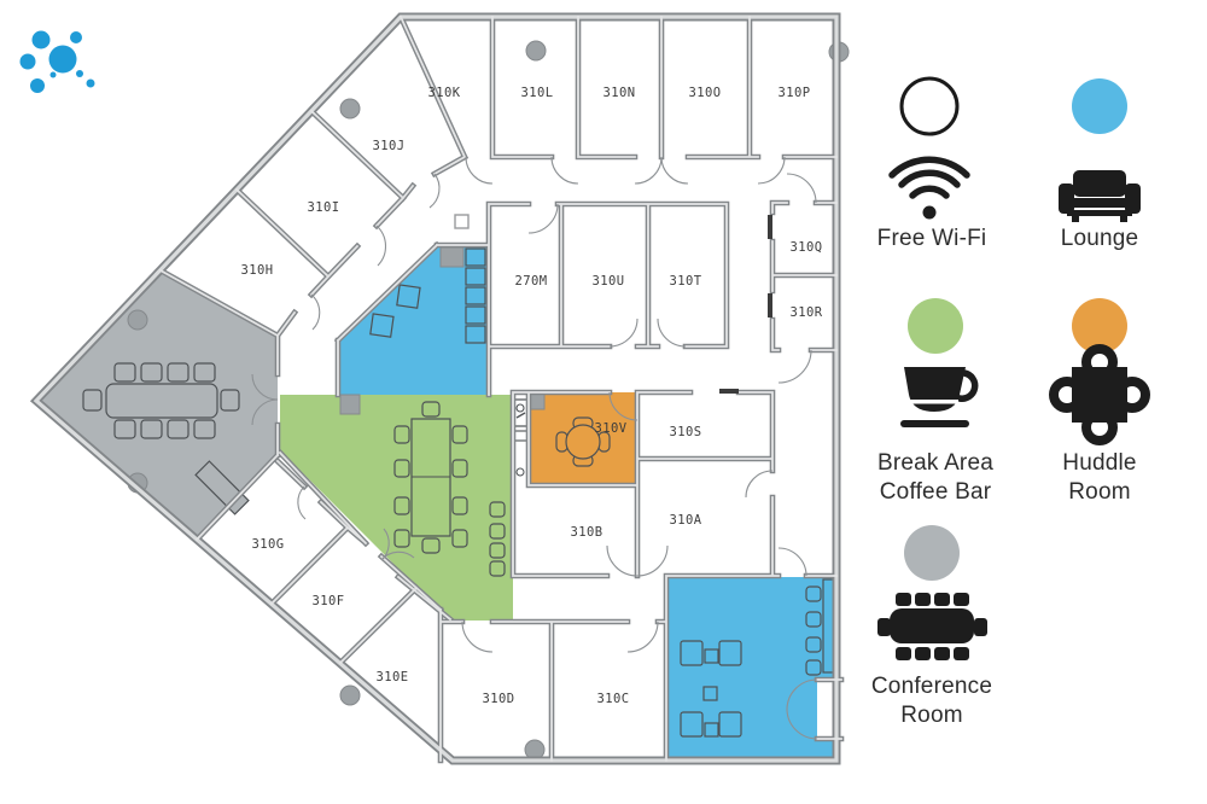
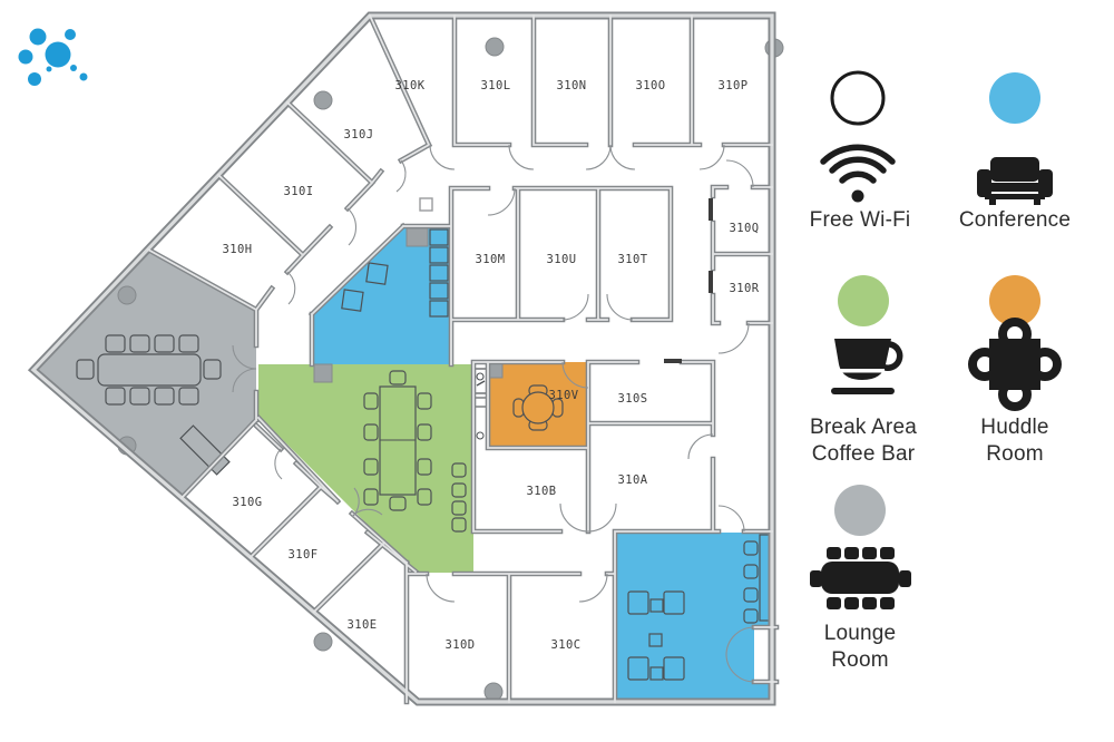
  310K
  310L
  310N
  310O
  310P
  310J
  310I
  310H
- 270M
+ 310M
  310U
  310T
  310Q
  310R
  310S
  310V
  310A
  310B
  310G
  310F
  310E
  310D
  310C
  Free Wi-Fi
- Lounge
+ Conference
  Break Area
  Coffee Bar
  Huddle
  Room
- Conference
+ Lounge
  Room
